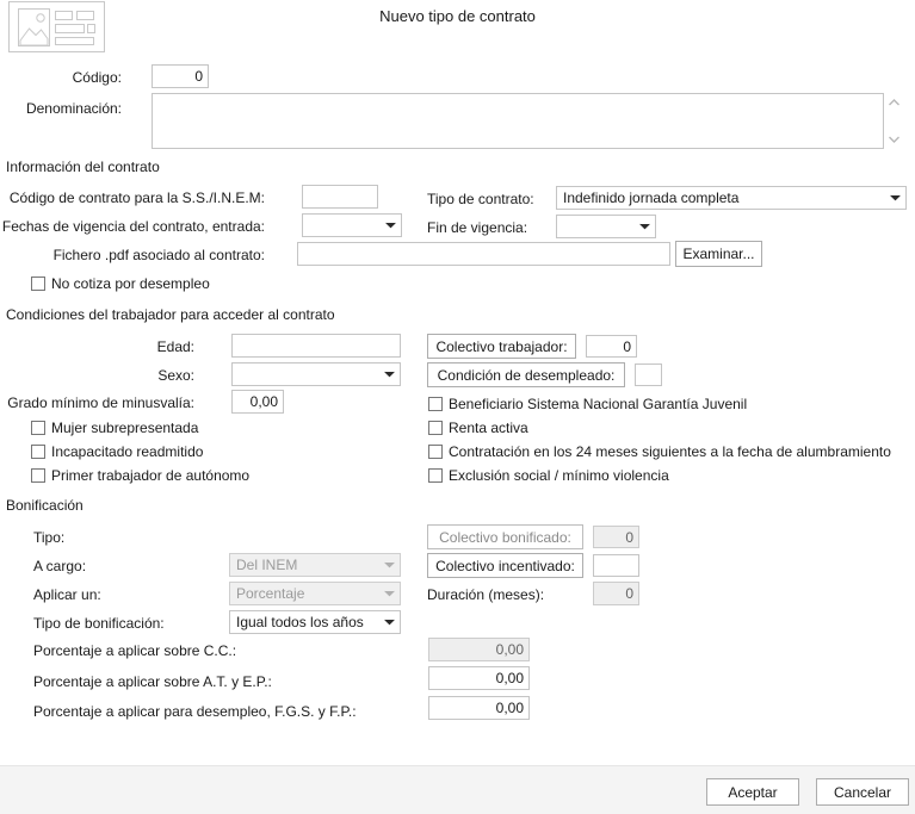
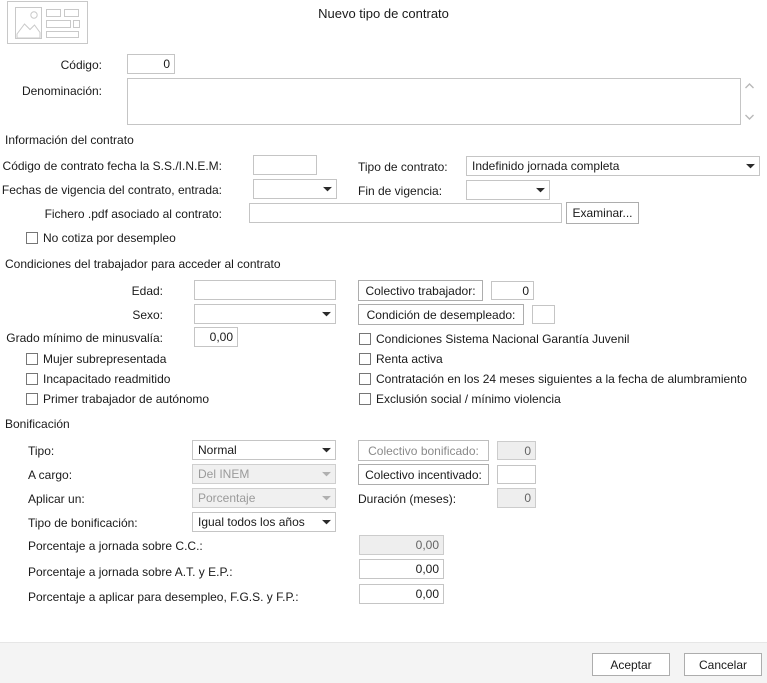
  Nuevo tipo de contrato
  Código:
  0
  Denominación:
  Información del contrato
- Código de contrato para la S.S./I.N.E.M:
+ Código de contrato fecha la S.S./I.N.E.M:
  Fechas de vigencia del contrato, entrada:
  Fichero .pdf asociado al contrato:
  Examinar...
  Tipo de contrato:
  Indefinido jornada completa
  Fin de vigencia:
  No cotiza por desempleo
  Condiciones del trabajador para acceder al contrato
  Edad:
  Sexo:
  Grado mínimo de minusvalía:
  0,00
  Mujer subrepresentada
  Incapacitado readmitido
  Primer trabajador de autónomo
  Colectivo trabajador:
  0
  Condición de desempleado:
- Beneficiario Sistema Nacional Garantía Juvenil
+ Condiciones Sistema Nacional Garantía Juvenil
  Renta activa
  Contratación en los 24 meses siguientes a la fecha de alumbramiento
  Exclusión social / mínimo violencia
  Bonificación
  Tipo:
+ Normal
  A cargo:
  Del INEM
  Aplicar un:
  Porcentaje
  Tipo de bonificación:
  Igual todos los años
  Colectivo bonificado:
  0
  Colectivo incentivado:
  Duración (meses):
  0
- Porcentaje a aplicar sobre C.C.:
+ Porcentaje a jornada sobre C.C.:
  0,00
- Porcentaje a aplicar sobre A.T. y E.P.:
+ Porcentaje a jornada sobre A.T. y E.P.:
  0,00
  Porcentaje a aplicar para desempleo, F.G.S. y F.P.:
  0,00
  Aceptar
  Cancelar
